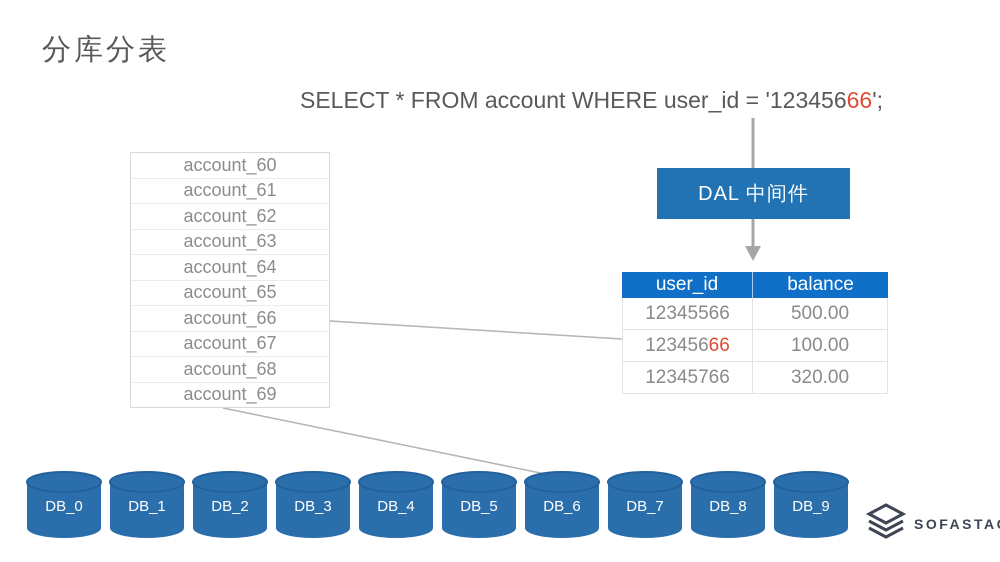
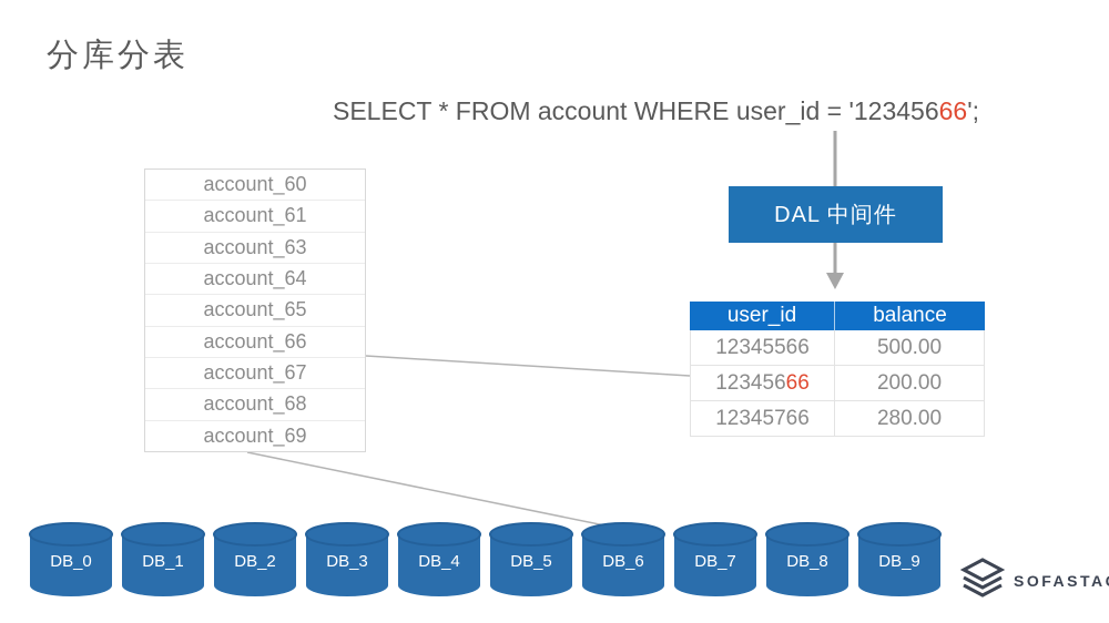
  分库分表
  SELECT * FROM account WHERE user_id = '12345666';
  account_60
  account_61
- account_62
  account_63
  account_64
  account_65
  account_66
  account_67
  account_68
  account_69
  DAL 中间件
  user_id
  balance
  12345566
  500.00
  123456
  66
- 100.00
+ 200.00
  12345766
- 320.00
+ 280.00
  DB_0
  DB_1
  DB_2
  DB_3
  DB_4
  DB_5
  DB_6
  DB_7
  DB_8
  DB_9
  SOFASTA
